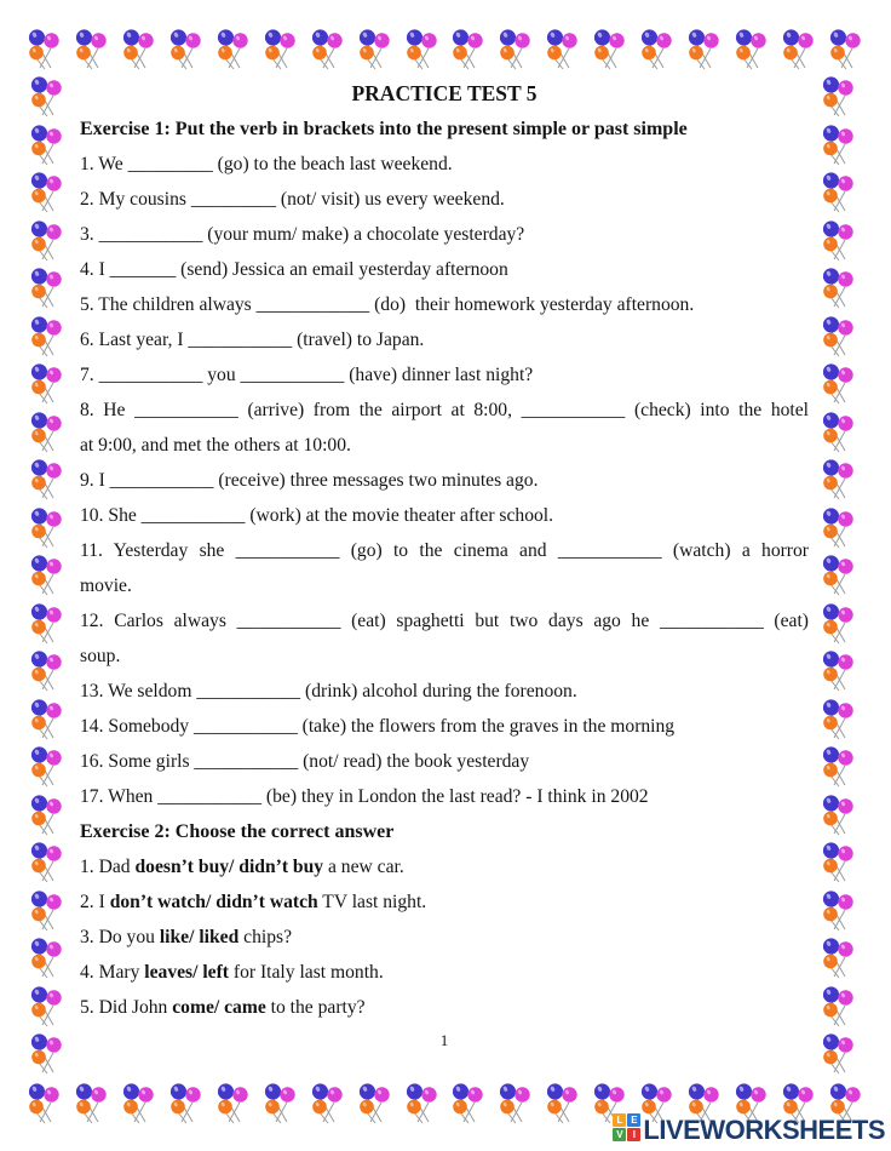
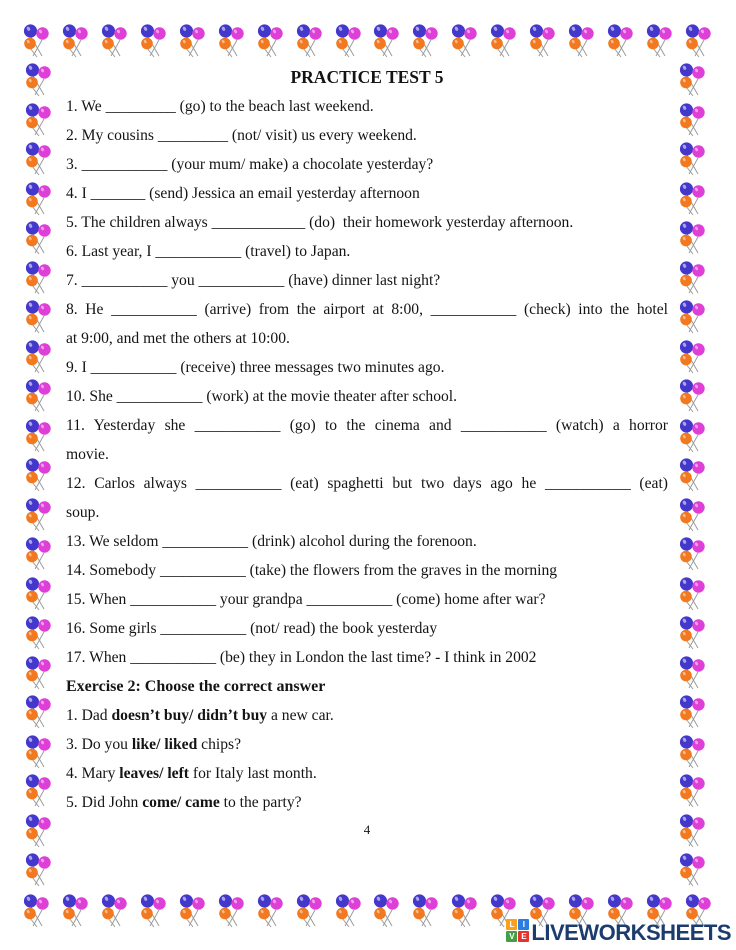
  PRACTICE TEST 5
- Exercise 1: Put the verb in brackets into the present simple or past simple
  1. We _________ (go) to the beach last weekend.
  2. My cousins _________ (not/ visit) us every weekend.
  3. ___________ (your mum/ make) a chocolate yesterday?
  4. I _______ (send) Jessica an email yesterday afternoon
  5. The children always ____________ (do) their homework yesterday afternoon.
  6. Last year, I ___________ (travel) to Japan.
  7. ___________ you ___________ (have) dinner last night?
  8. He ___________ (arrive) from the airport at 8:00, ___________ (check) into the hotel
  at 9:00, and met the others at 10:00.
  9. I ___________ (receive) three messages two minutes ago.
  10. She ___________ (work) at the movie theater after school.
  11. Yesterday she ___________ (go) to the cinema and ___________ (watch) a horror
  movie.
  12. Carlos always ___________ (eat) spaghetti but two days ago he ___________ (eat)
  soup.
  13. We seldom ___________ (drink) alcohol during the forenoon.
  14. Somebody ___________ (take) the flowers from the graves in the morning
+ 15. When ___________ your grandpa ___________ (come) home after war?
  16. Some girls ___________ (not/ read) the book yesterday
- 17. When ___________ (be) they in London the last read? - I think in 2002
+ 17. When ___________ (be) they in London the last time? - I think in 2002
  Exercise 2: Choose the correct answer
  1. Dad doesn’t buy/ didn’t buy a new car.
- 2. I don’t watch/ didn’t watch TV last night.
  3. Do you like/ liked chips?
  4. Mary leaves/ left for Italy last month.
  5. Did John come/ came to the party?
- 1
+ 4
  L
- E
+ I
  V
- I
+ E
  LIVEWORKSHEETS
